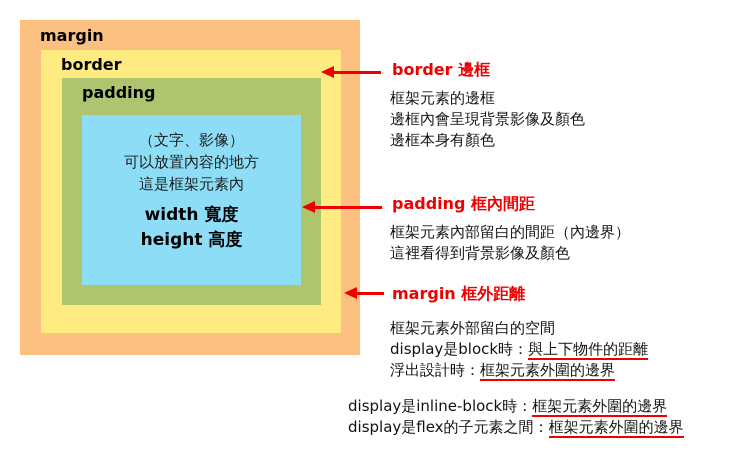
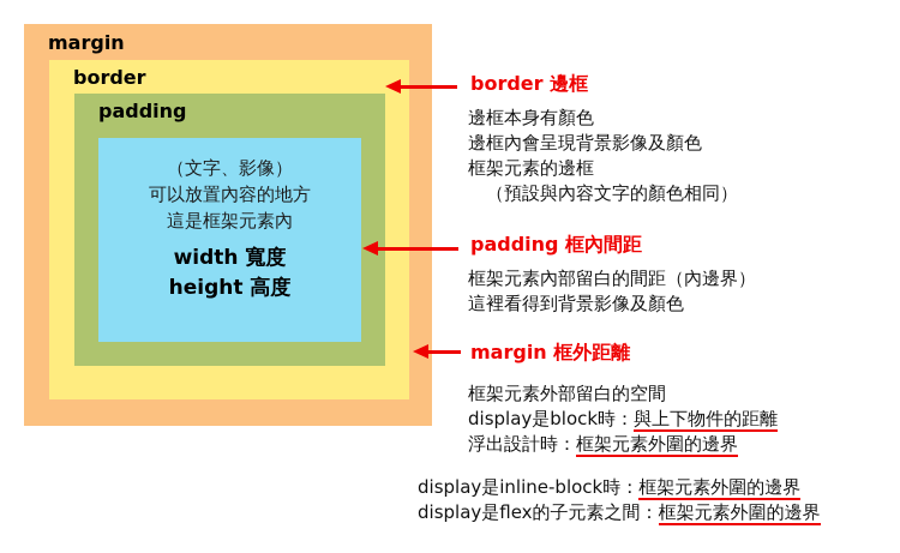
  margin
  border
  padding
  （文字、影像）
  可以放置內容的地方
  這是框架元素內
  width 寬度
  height 高度
  border 邊框
- 框架元素的邊框
+ 邊框本身有顏色
  邊框內會呈現背景影像及顏色
- 邊框本身有顏色
+ 框架元素的邊框
+ （預設與內容文字的顏色相同）
  padding 框內間距
  框架元素內部留白的間距（內邊界）
  這裡看得到背景影像及顏色
  margin 框外距離
  框架元素外部留白的空間
  display是block時：與上下物件的距離
  浮出設計時：框架元素外圍的邊界
  display是inline-block時：框架元素外圍的邊界
  display是flex的子元素之間：框架元素外圍的邊界
